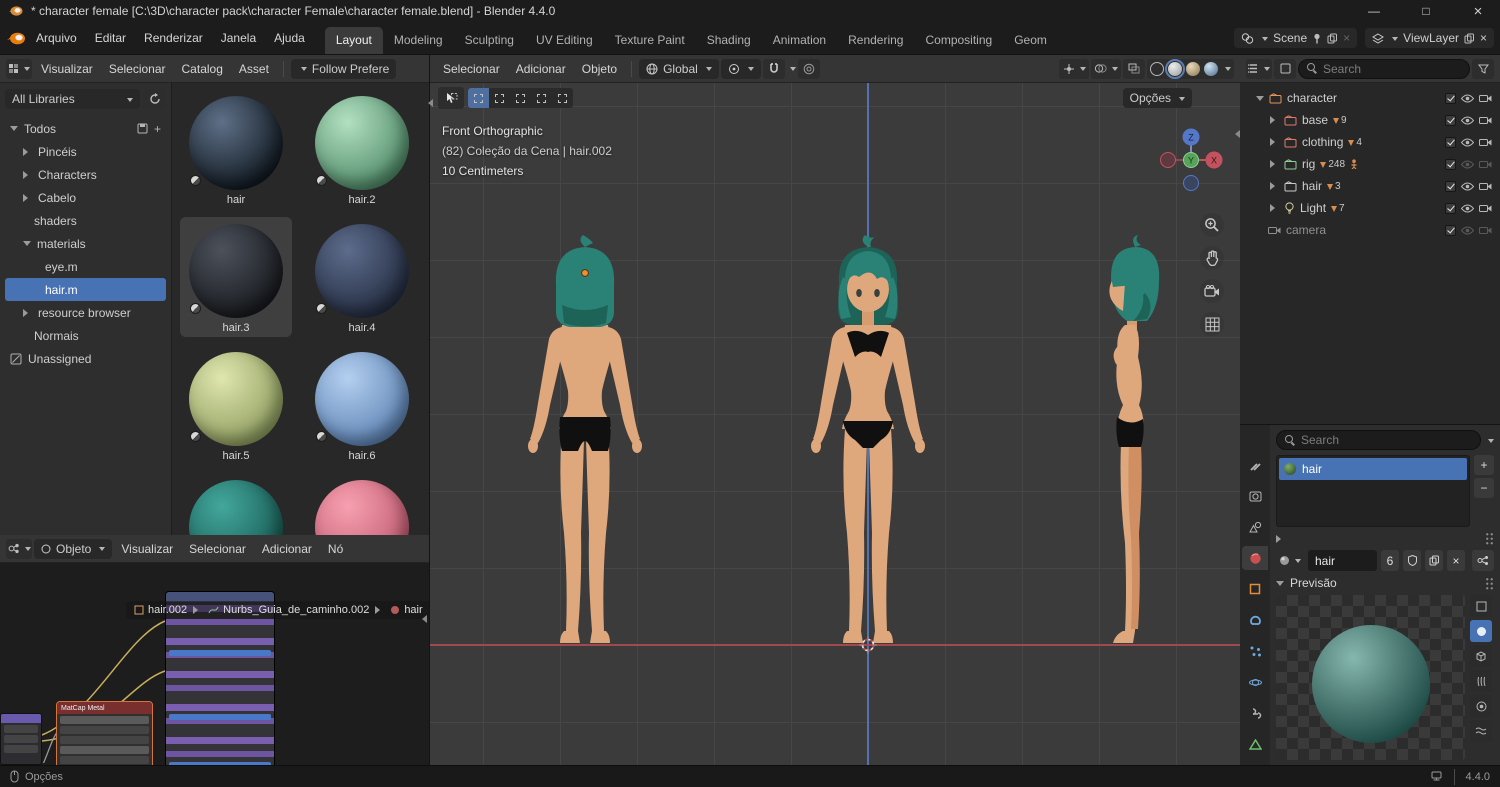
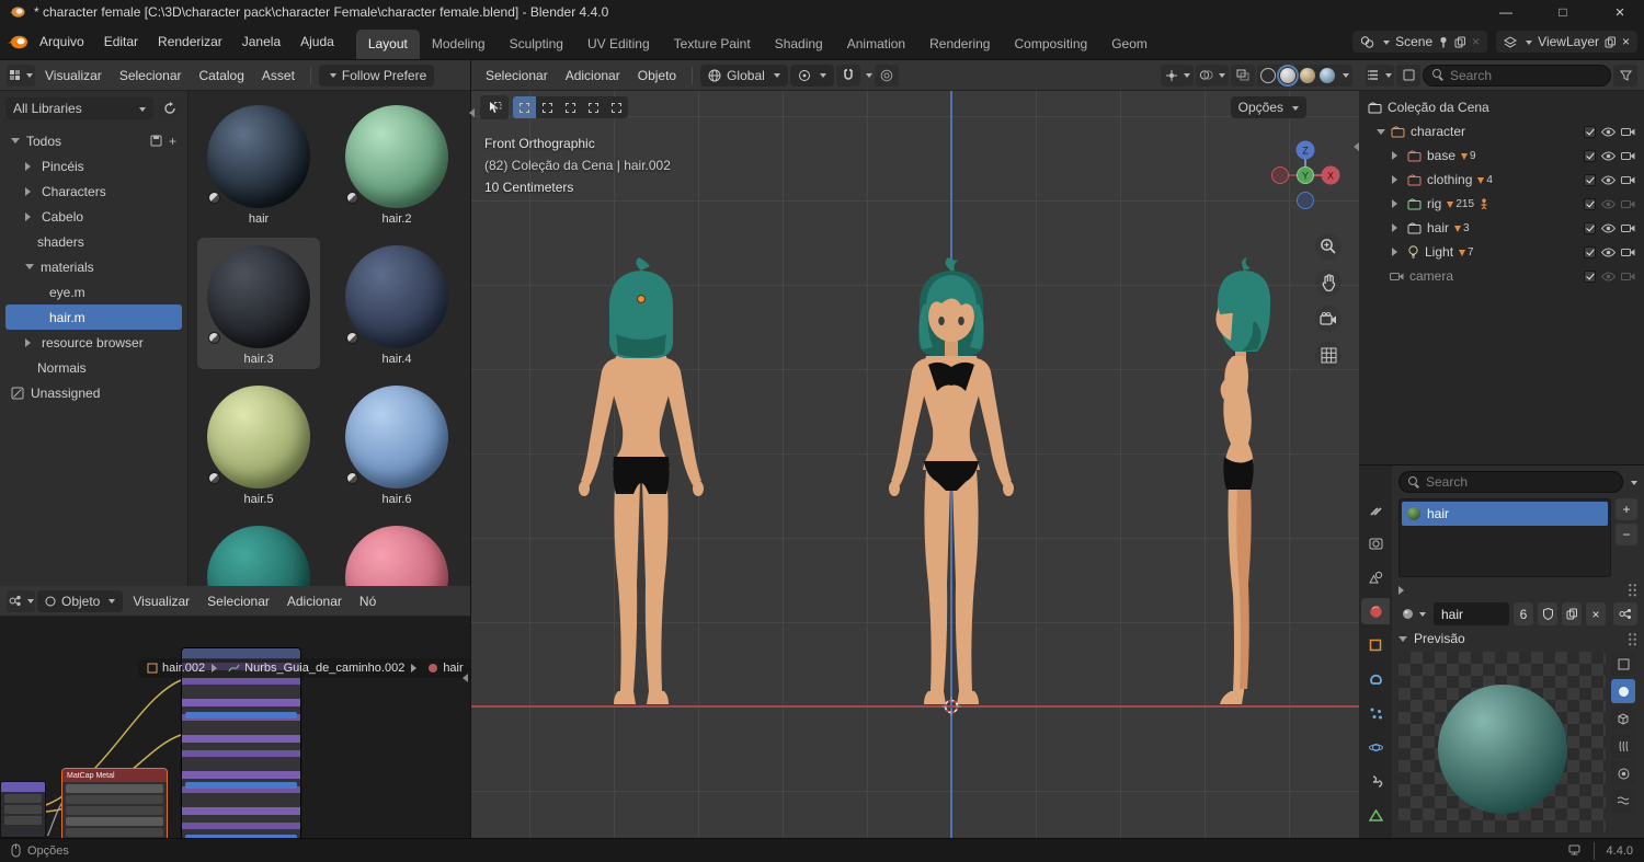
  * character female [C:\3D\character pack\character Female\character female.blend] - Blender 4.4.0
  —
  □
  ×
  Arquivo
  Editar
  Renderizar
  Janela
  Ajuda
  Layout
  Modeling
  Sculpting
  UV Editing
  Texture Paint
  Shading
  Animation
  Rendering
  Compositing
  Geom
  Scene
  ×
  ViewLayer
  ×
  Visualizar
  Selecionar
  Catalog
  Asset
  Follow Prefere
  All Libraries
  Todos
  +
  Pincéis
  Characters
  Cabelo
  shaders
  materials
  eye.m
  hair.m
  resource browser
  Normais
  Unassigned
  hair
  hair.2
  hair.3
  hair.4
  hair.5
  hair.6
  Objeto
  Visualizar
  Selecionar
  Adicionar
  Nó
  hair.002
  Nurbs_Guia_de_caminho.002
  hair
  Selecionar
  Adicionar
  Objeto
  Global
  Opções
  Front Orthographic
  (82) Coleção da Cena | hair.002
  10 Centimeters
  Z
  X
  Y
  Search
+ Coleção da Cena
  character
  base
  9
  clothing
  4
  rig
- 248
+ 215
  hair
  3
  Light
  7
  camera
  Search
  hair
  +
  −
  hair
  6
  ×
  Previsão
  Opções
  4.4.0
